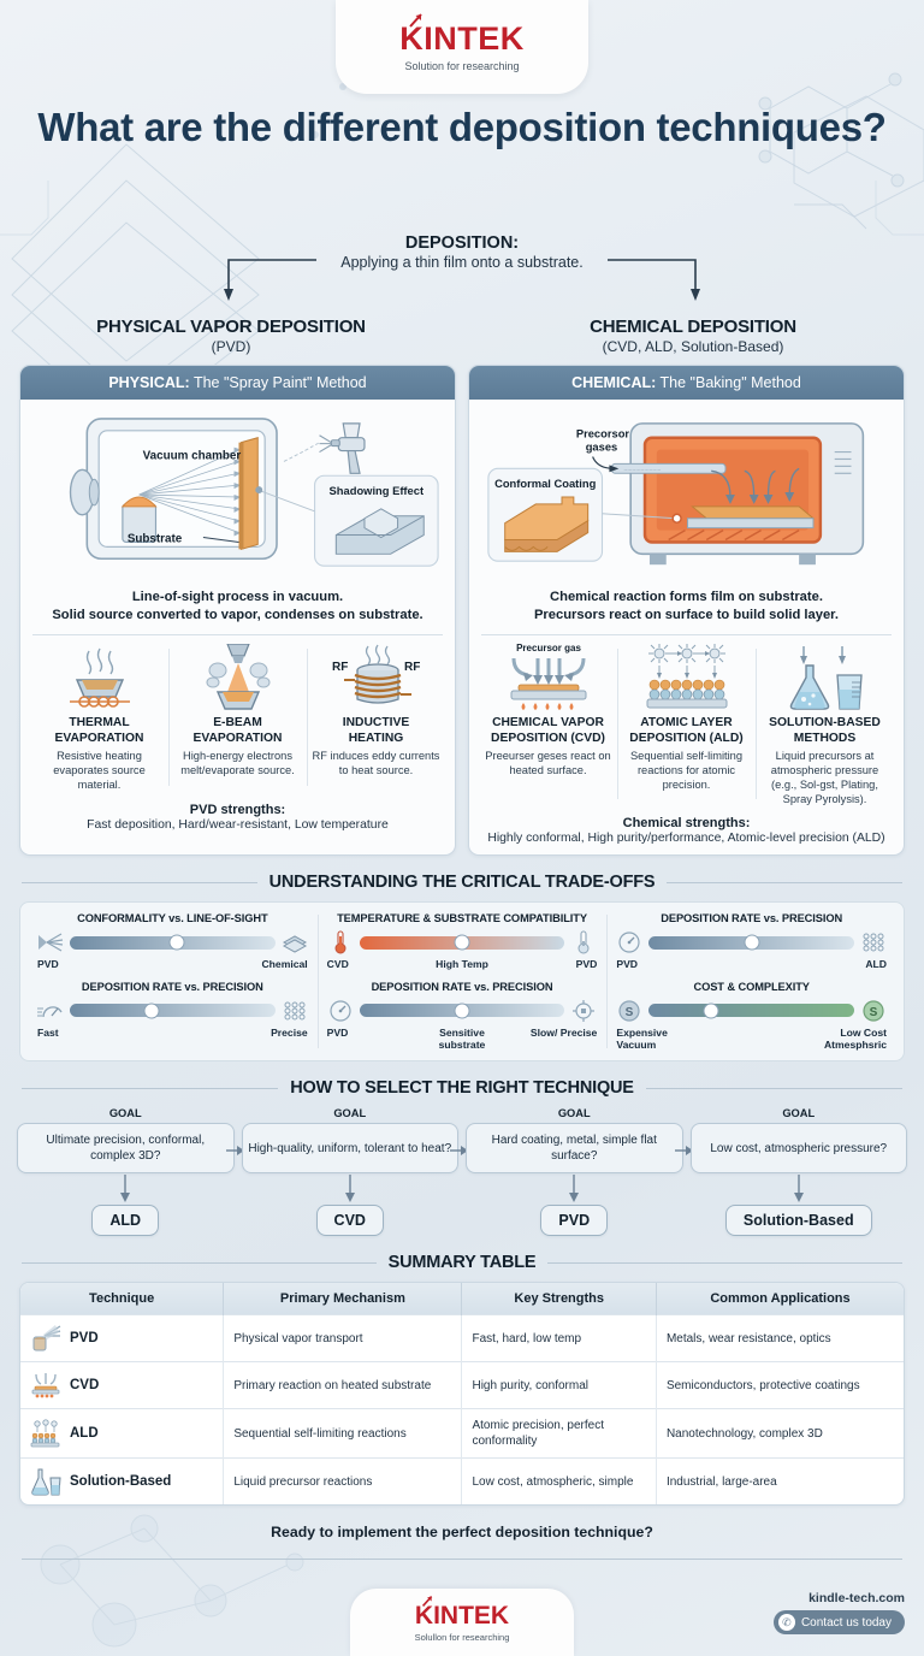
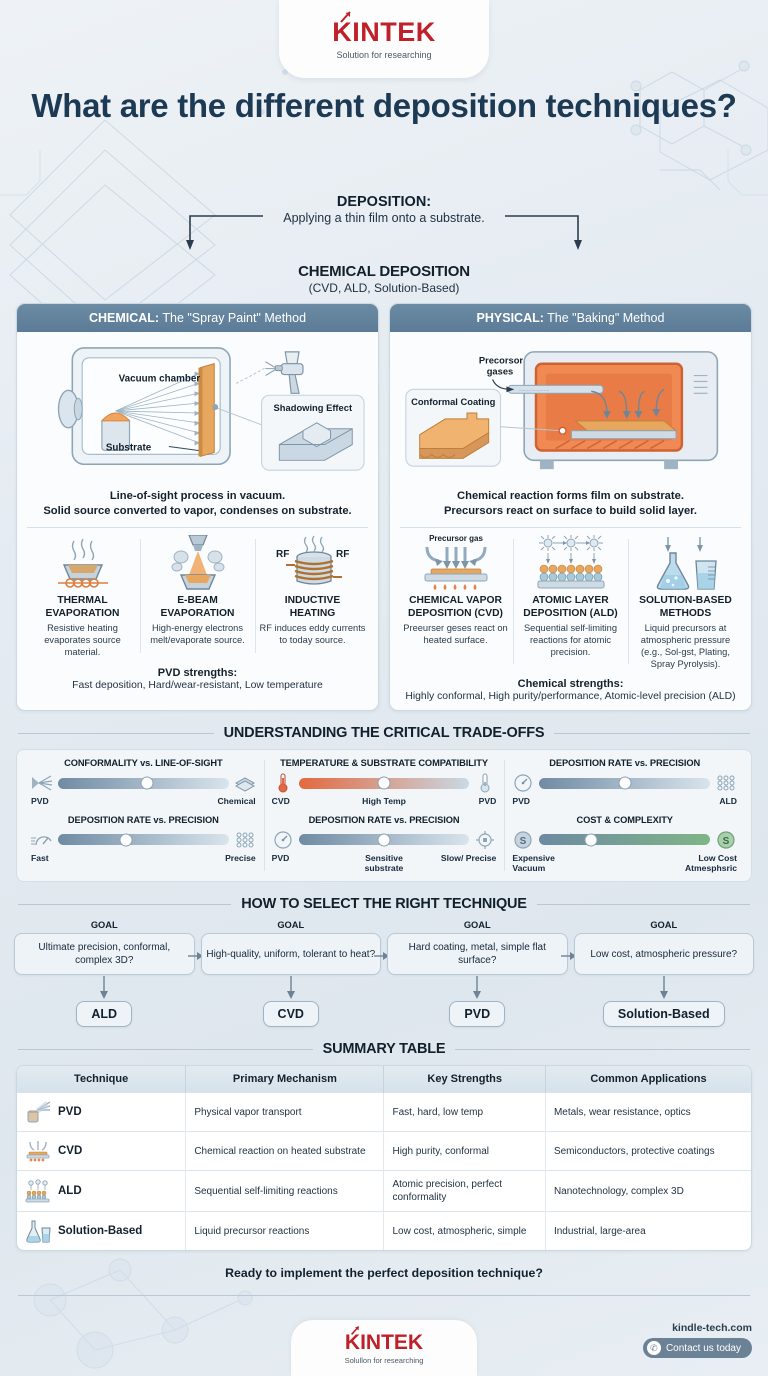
  KINTEK
  Solution for researching
  What are the different deposition techniques?
  DEPOSITION:
  Applying a thin film onto a substrate.
- PHYSICAL VAPOR DEPOSITION
- (PVD)
  CHEMICAL DEPOSITION
  (CVD, ALD, Solution-Based)
- PHYSICAL: The "Spray Paint" Method
+ CHEMICAL: The "Spray Paint" Method
  Vacuum chamber
  Substrate
  Shadowing Effect
  Line-of-sight process in vacuum.
  Solid source converted to vapor, condenses on substrate.
  THERMAL
  EVAPORATION
  Resistive heating evaporates source material.
  E-BEAM
  EVAPORATION
  High-energy electrons melt/evaporate source.
  RF
  RF
  INDUCTIVE
  HEATING
- RF induces eddy currents to heat source.
+ RF induces eddy currents to today source.
  PVD strengths:
  Fast deposition, Hard/wear-resistant, Low temperature
- CHEMICAL: The "Baking" Method
+ PHYSICAL: The "Baking" Method
  Precorsor
  gases
  Conformal Coating
  Chemical reaction forms film on substrate.
  Precursors react on surface to build solid layer.
  Precursor gas
  CHEMICAL VAPOR
  DEPOSITION (CVD)
  Preeurser geses react on heated surface.
  ATOMIC LAYER
  DEPOSITION (ALD)
  Sequential self-limiting reactions for atomic precision.
  SOLUTION-BASED
  METHODS
  Liquid precursors at atmospheric pressure (e.g., Sol-gst, Plating, Spray Pyrolysis).
  Chemical strengths:
  Highly conformal, High purity/performance, Atomic-level precision (ALD)
  UNDERSTANDING THE CRITICAL TRADE-OFFS
  CONFORMALITY vs. LINE-OF-SIGHT
  PVD
  Chemical
  DEPOSITION RATE vs. PRECISION
  Fast
  Precise
  TEMPERATURE & SUBSTRATE COMPATIBILITY
  CVD
  High Temp
  PVD
  DEPOSITION RATE vs. PRECISION
  PVD
  Sensitive substrate
  Slow/ Precise
  DEPOSITION RATE vs. PRECISION
  PVD
  ALD
  COST & COMPLEXITY
  S
  S
  Expensive Vacuum
  Low Cost Atmesphsric
  HOW TO SELECT THE RIGHT TECHNIQUE
  GOAL
  Ultimate precision, conformal, complex 3D?
  ALD
  GOAL
  High-quality, uniform, tolerant to heat?
  CVD
  GOAL
  Hard coating, metal, simple flat surface?
  PVD
  GOAL
  Low cost, atmospheric pressure?
  Solution-Based
  SUMMARY TABLE
  Technique	Primary Mechanism	Key Strengths	Common Applications
  PVD	Physical vapor transport	Fast, hard, low temp	Metals, wear resistance, optics
- CVD	Primary reaction on heated substrate	High purity, conformal	Semiconductors, protective coatings
+ CVD	Chemical reaction on heated substrate	High purity, conformal	Semiconductors, protective coatings
  ALD	Sequential self-limiting reactions	Atomic precision, perfect conformality	Nanotechnology, complex 3D
  Solution-Based	Liquid precursor reactions	Low cost, atmospheric, simple	Industrial, large-area
  Ready to implement the perfect deposition technique?
  KINTEK
  Solullon for researching
  kindle-tech.com
  ✆
  Contact us today
